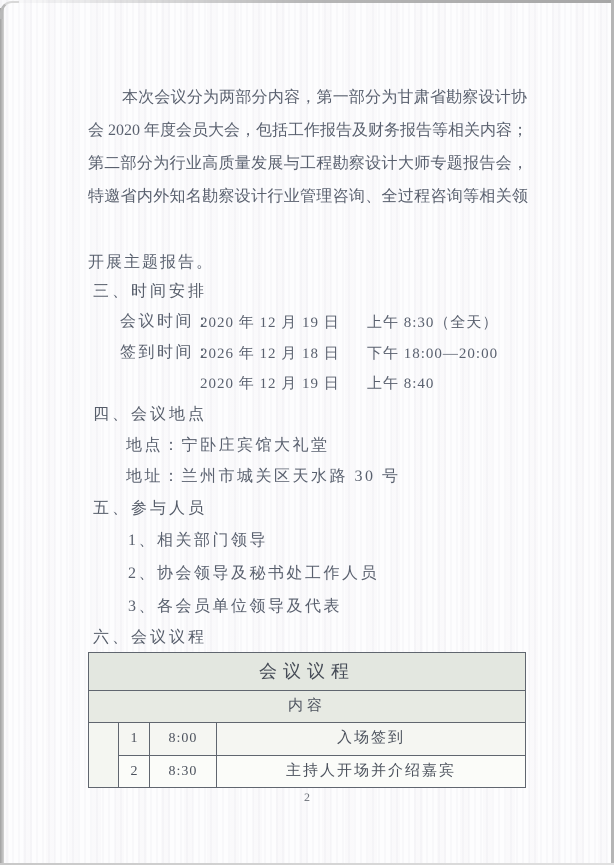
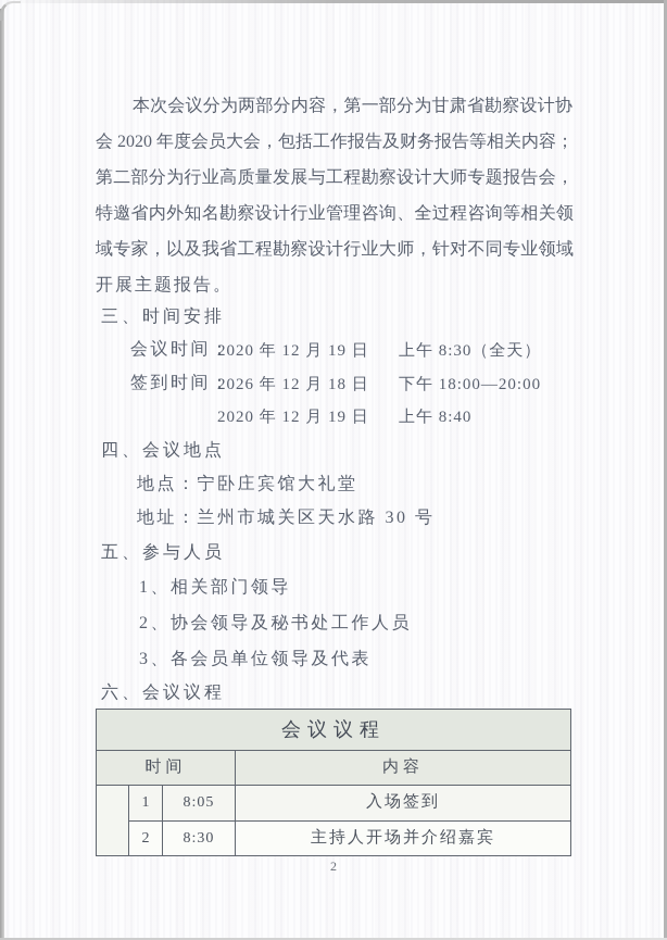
  本次会议分为两部分内容，第一部分为甘肃省勘察设计协
  会 2020 年度会员大会，包括工作报告及财务报告等相关内容；
  第二部分为行业高质量发展与工程勘察设计大师专题报告会，
  特邀省内外知名勘察设计行业管理咨询、全过程咨询等相关领
+ 域专家，以及我省工程勘察设计行业大师，针对不同专业领域
  开展主题报告。
  三、时间安排
  会议时间：
  2020 年 12 月 19 日
  上午 8:30（全天）
  签到时间：
  2026 年 12 月 18 日
  下午 18:00—20:00
  2020 年 12 月 19 日
  上午 8:40
  四、会议地点
  地点：宁卧庄宾馆大礼堂
  地址：兰州市城关区天水路 30 号
  五、参与人员
  1、相关部门领导
  2、协会领导及秘书处工作人员
  3、各会员单位领导及代表
  六、会议议程
  会议议程
+ 时间
  内容
  1
- 8:00
+ 8:05
  入场签到
  2
  8:30
  主持人开场并介绍嘉宾
  2
